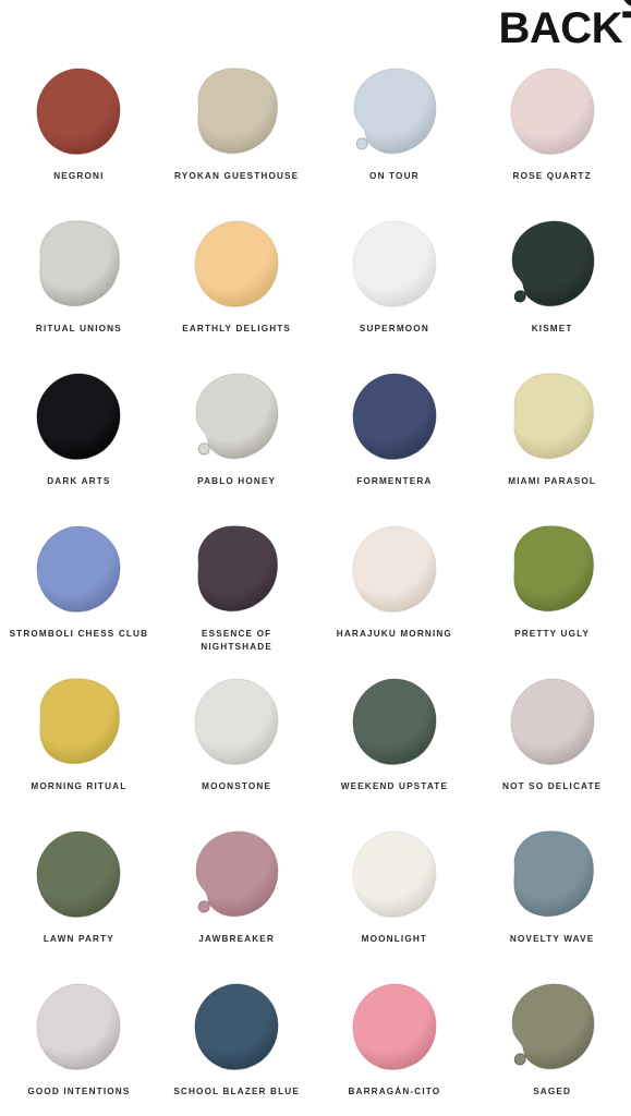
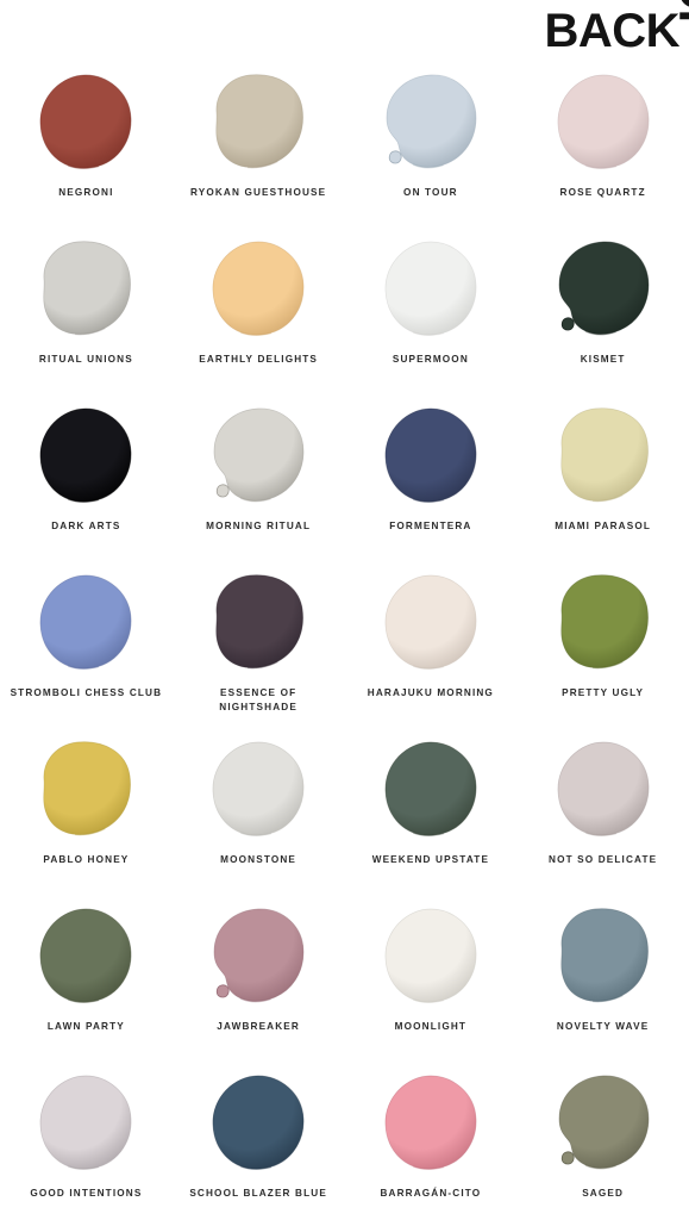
  BACK
  NEGRONI
  RYOKAN GUESTHOUSE
  ON TOUR
  ROSE QUARTZ
  RITUAL UNIONS
  EARTHLY DELIGHTS
  SUPERMOON
  KISMET
  DARK ARTS
- PABLO HONEY
+ MORNING RITUAL
  FORMENTERA
  MIAMI PARASOL
  STROMBOLI CHESS CLUB
  ESSENCE OF NIGHTSHADE
  HARAJUKU MORNING
  PRETTY UGLY
- MORNING RITUAL
+ PABLO HONEY
  MOONSTONE
  WEEKEND UPSTATE
  NOT SO DELICATE
  LAWN PARTY
  JAWBREAKER
  MOONLIGHT
  NOVELTY WAVE
  GOOD INTENTIONS
  SCHOOL BLAZER BLUE
  BARRAGÁN-CITO
  SAGED
